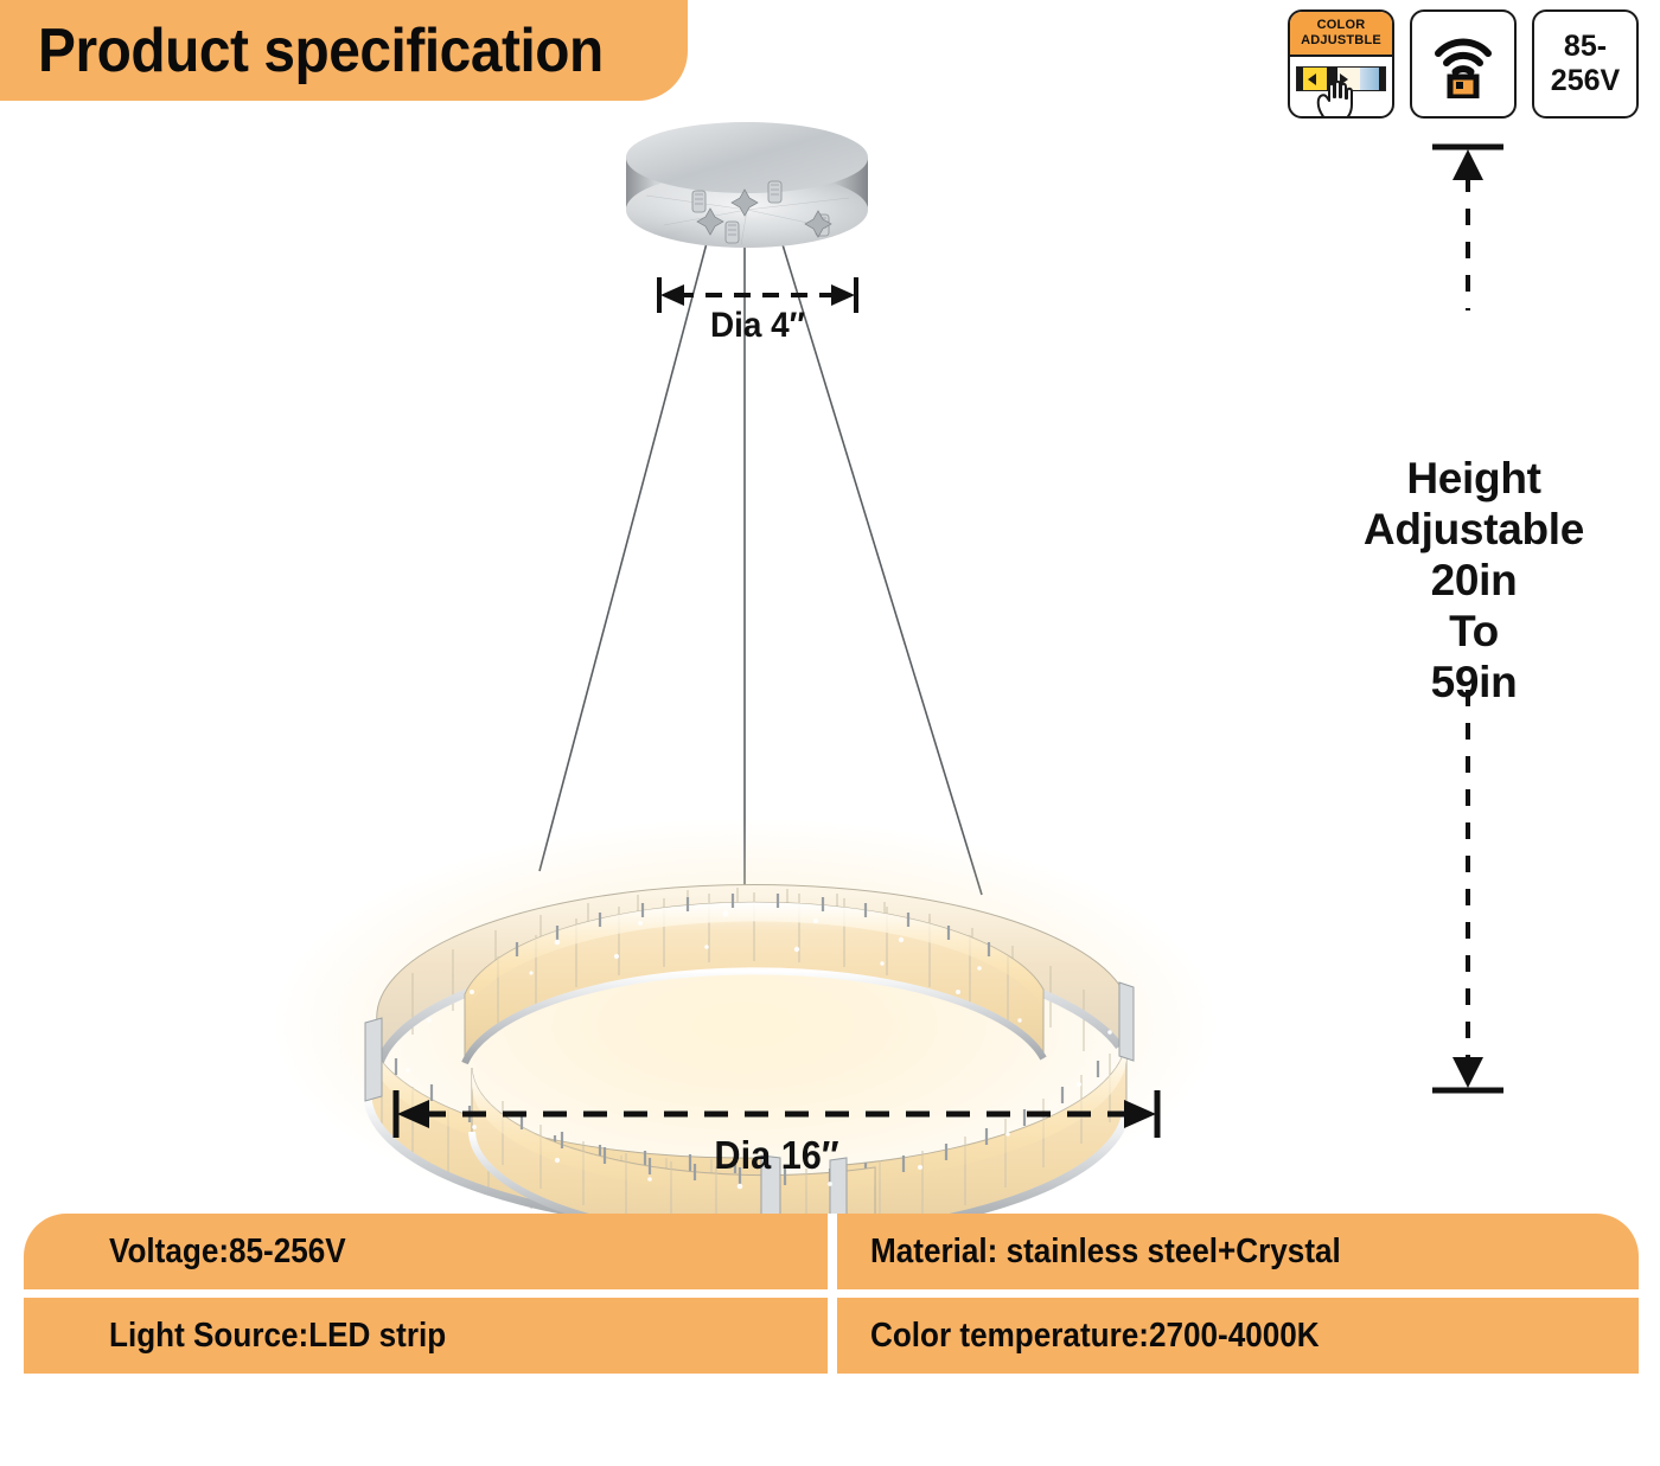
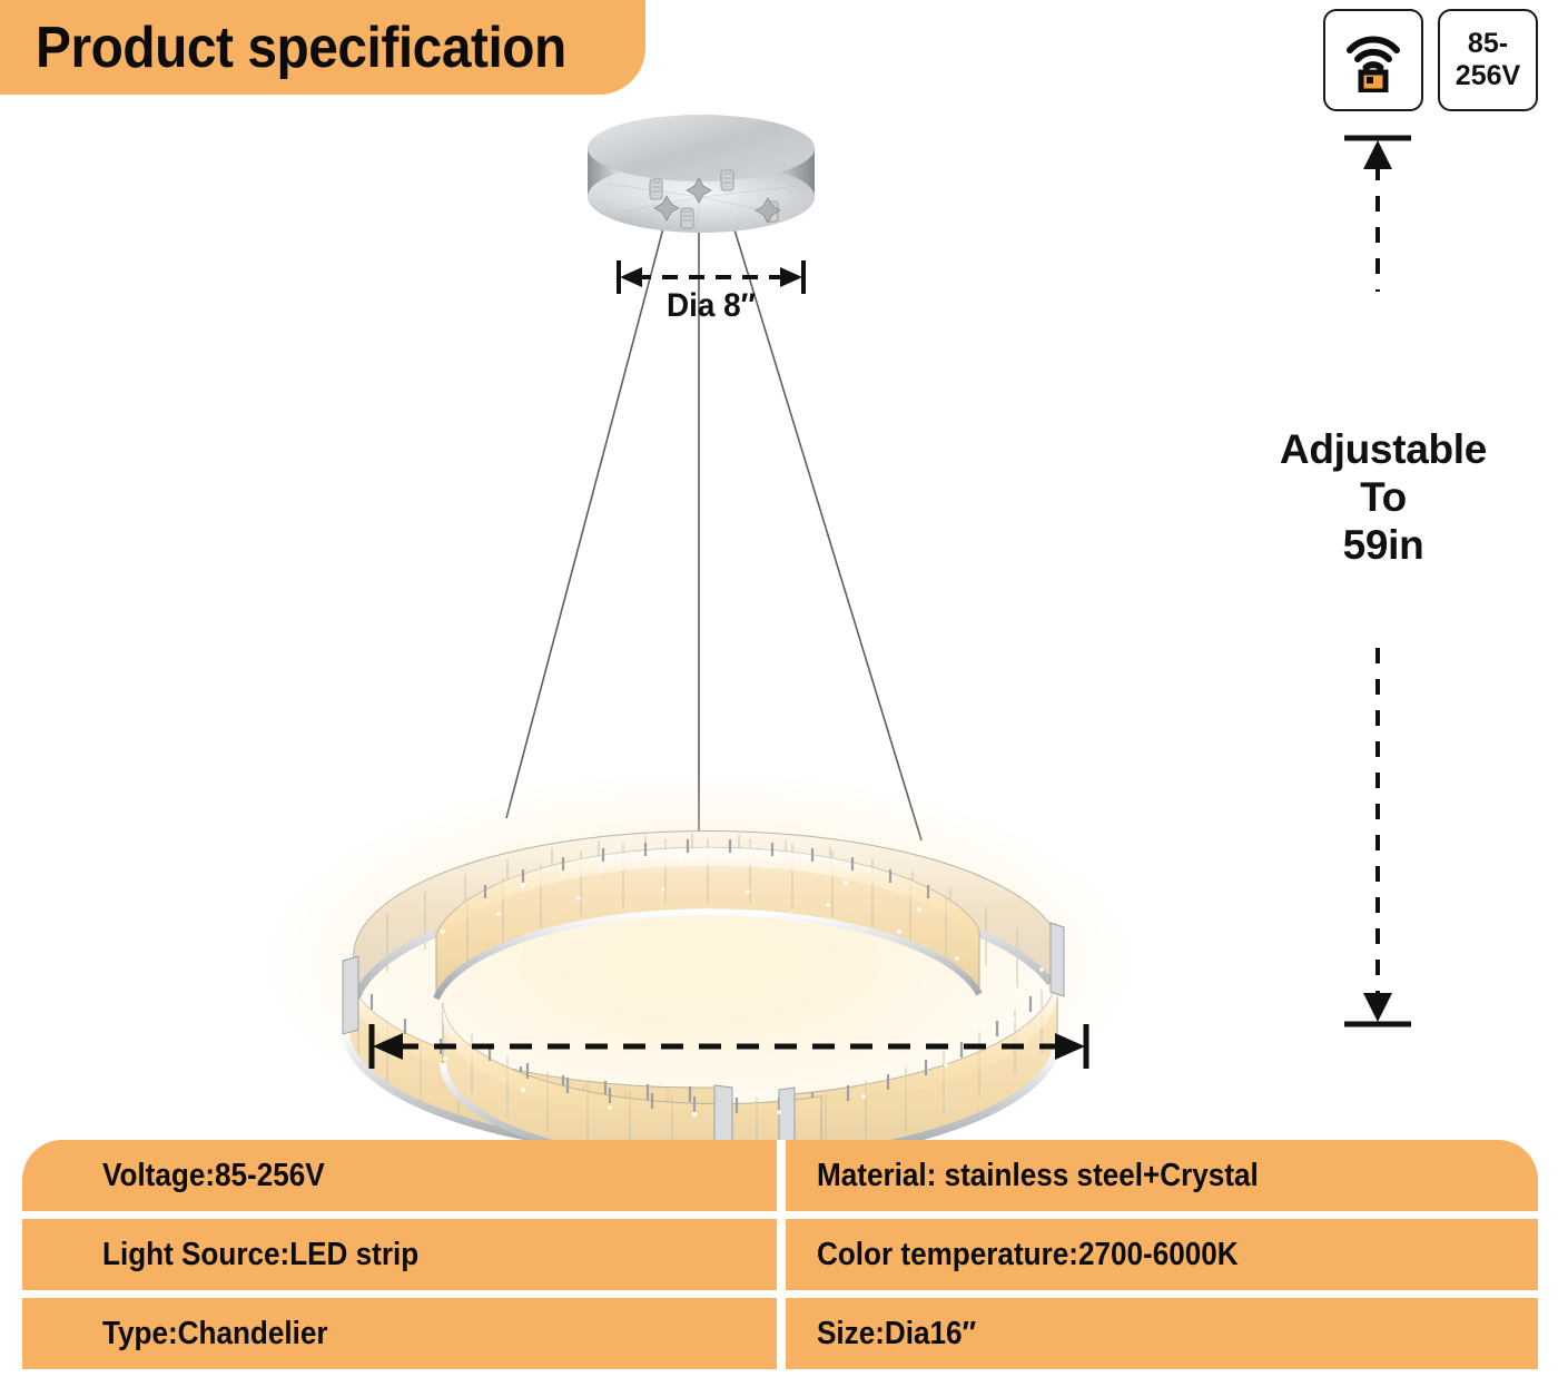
  Product specification
- COLOR
- ADJUSTBLE
  85-
  256V
- Dia 4″
+ Dia 8″
- Dia 16″
- Height
  Adjustable
- 20in
  To
  59in
  Voltage:85-256V
  Material: stainless steel+Crystal
  Light Source:LED strip
- Color temperature:2700-4000K
+ Color temperature:2700-6000K
+ Type:Chandelier
+ Size:Dia16″
